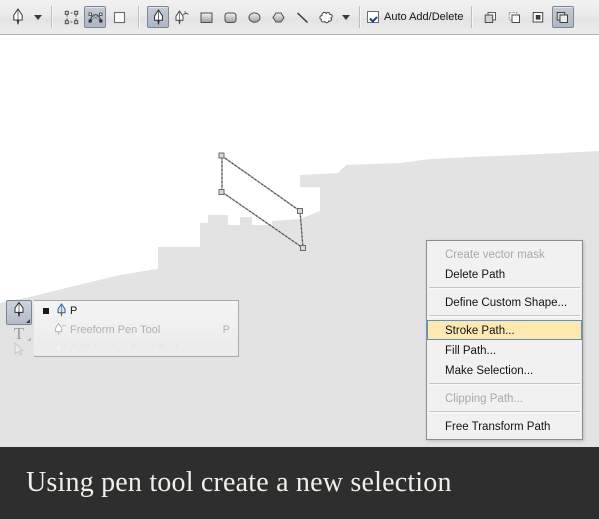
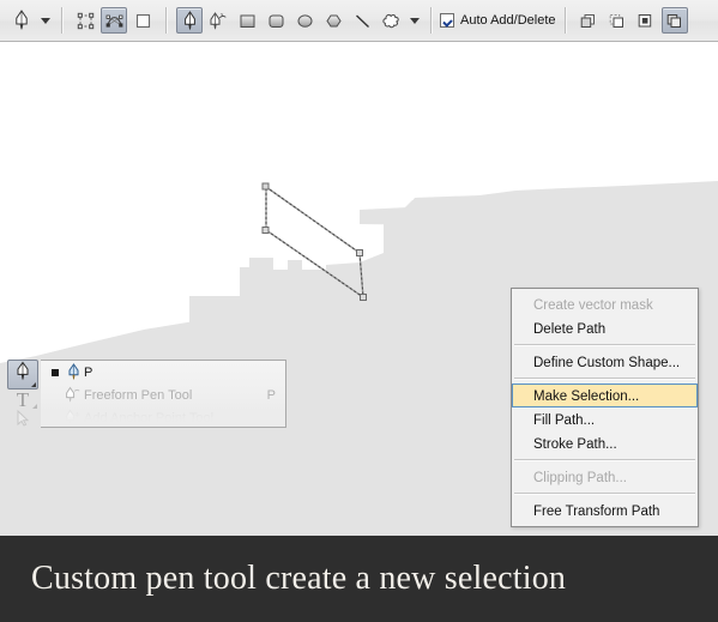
  Auto Add/Delete
  T
  P
  Freeform Pen Tool
  P
  Create vector mask
  Delete Path
  Define Custom Shape...
- Stroke Path...
+ Make Selection...
  Fill Path...
- Make Selection...
+ Stroke Path...
  Clipping Path...
  Free Transform Path
- Using pen tool create a new selection
+ Custom pen tool create a new selection
